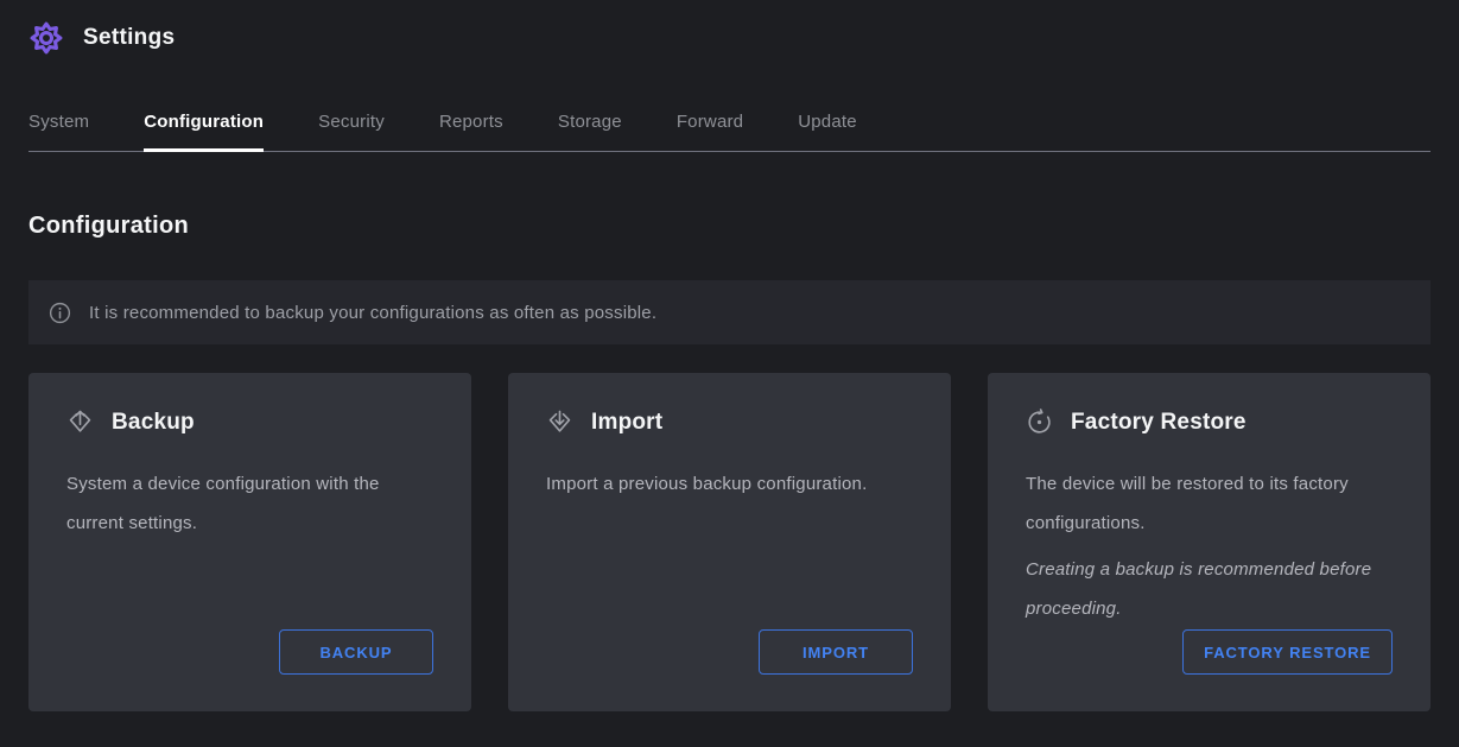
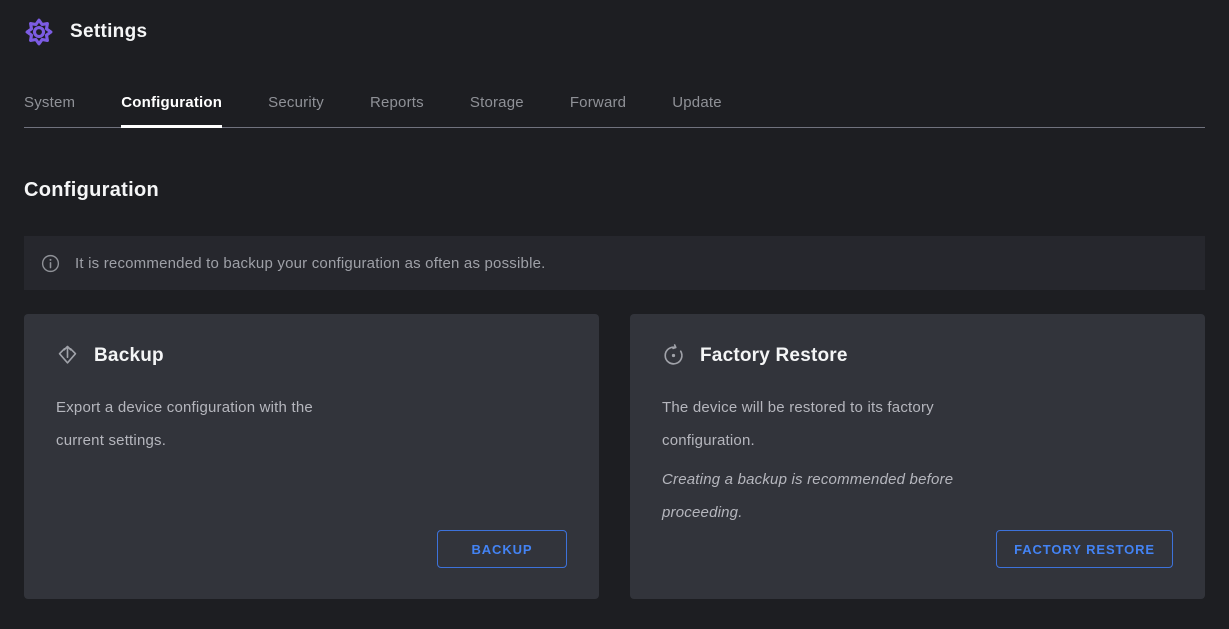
  Settings
  System
  Configuration
  Security
  Reports
  Storage
  Forward
  Update
  Configuration
- It is recommended to backup your configurations as often as possible.
+ It is recommended to backup your configuration as often as possible.
  Backup
- System a device configuration with the current settings.
+ Export a device configuration with the current settings.
  BACKUP
- Import
- Import a previous backup configuration.
- IMPORT
  Factory Restore
- The device will be restored to its factory configurations.
+ The device will be restored to its factory configuration.
  Creating a backup is recommended before proceeding.
  FACTORY RESTORE
